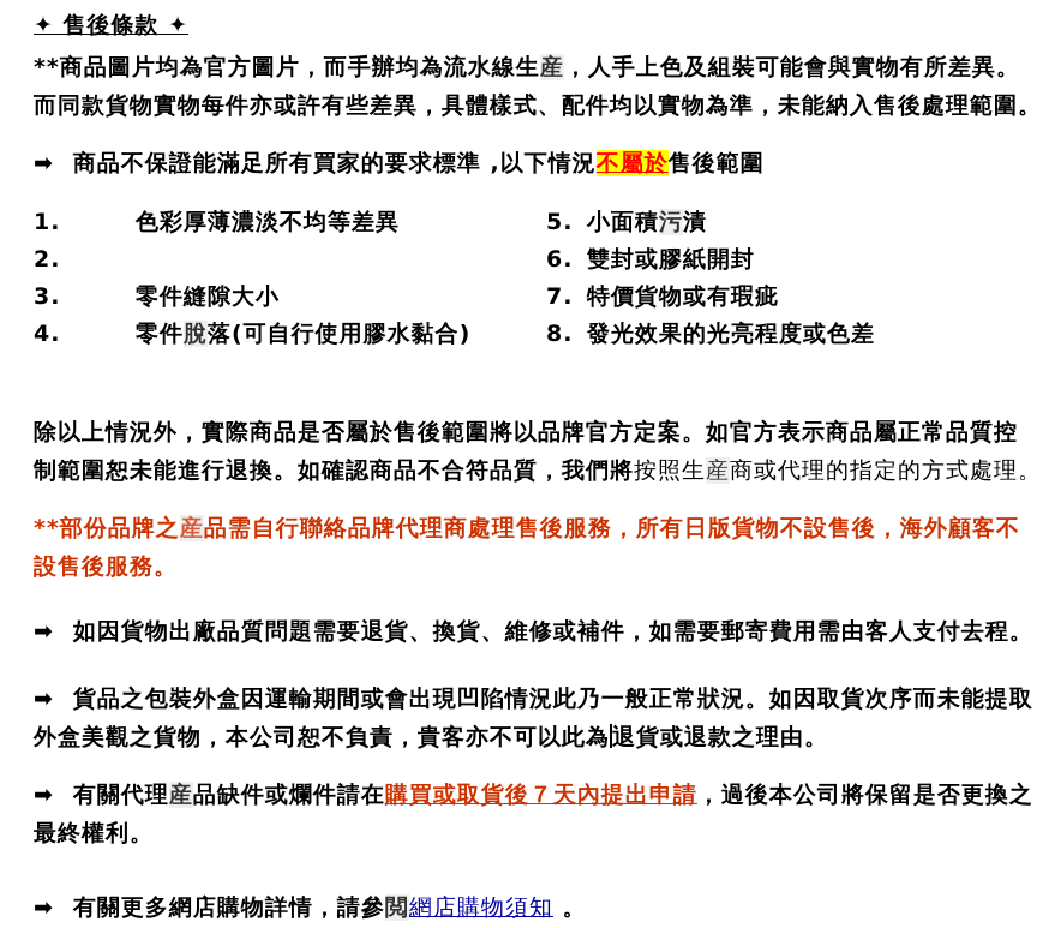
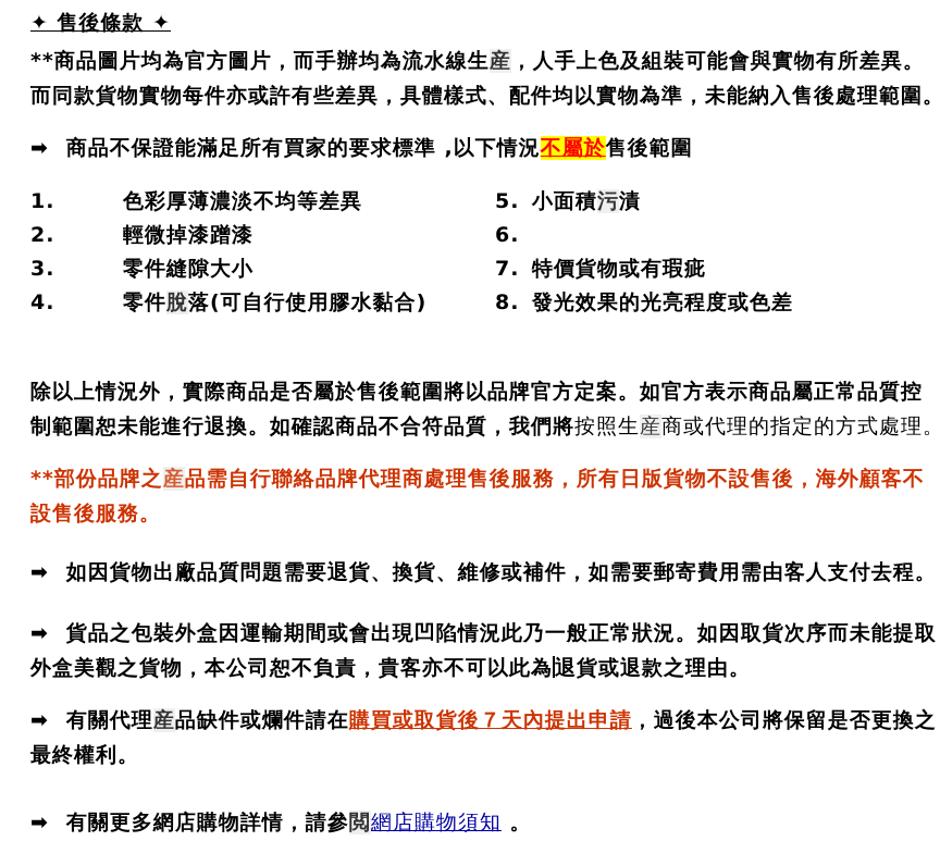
  ✦ 售後條款 ✦
  **商品圖片均為官方圖片，而手辦均為流水線生産，人手上色及組裝可能會與實物有所差異。
  而同款貨物實物每件亦或許有些差異，具體樣式、配件均以實物為準，未能納入售後處理範圍。
  ➡ 商品不保證能滿足所有買家的要求標準 ,以下情況不屬於售後範圍
  1.
  色彩厚薄濃淡不均等差異
  2.
+ 輕微掉漆蹭漆
  3.
  零件縫隙大小
  4.
  零件脫落(可自行使用膠水黏合)
  5.
  小面積污漬
  6.
- 雙封或膠紙開封
  7.
  特價貨物或有瑕疵
  8.
  發光效果的光亮程度或色差
  除以上情況外，實際商品是否屬於售後範圍將以品牌官方定案。如官方表示商品屬正常品質控
  制範圍恕未能進行退換。如確認商品不合符品質，我們將按照生産商或代理的指定的方式處理。
  **部份品牌之産品需自行聯絡品牌代理商處理售後服務，所有日版貨物不設售後，海外顧客不
  設售後服務。
  ➡ 如因貨物出廠品質問題需要退貨、換貨、維修或補件，如需要郵寄費用需由客人支付去程。
  ➡ 貨品之包裝外盒因運輸期間或會出現凹陷情況此乃一般正常狀況。如因取貨次序而未能提取
  外盒美觀之貨物，本公司恕不負責，貴客亦不可以此為退貨或退款之理由。
  ➡ 有關代理産品缺件或爛件請在購買或取貨後７天內提出申請，過後本公司將保留是否更換之
  最終權利。
  ➡ 有關更多網店購物詳情，請參閲網店購物須知 。
